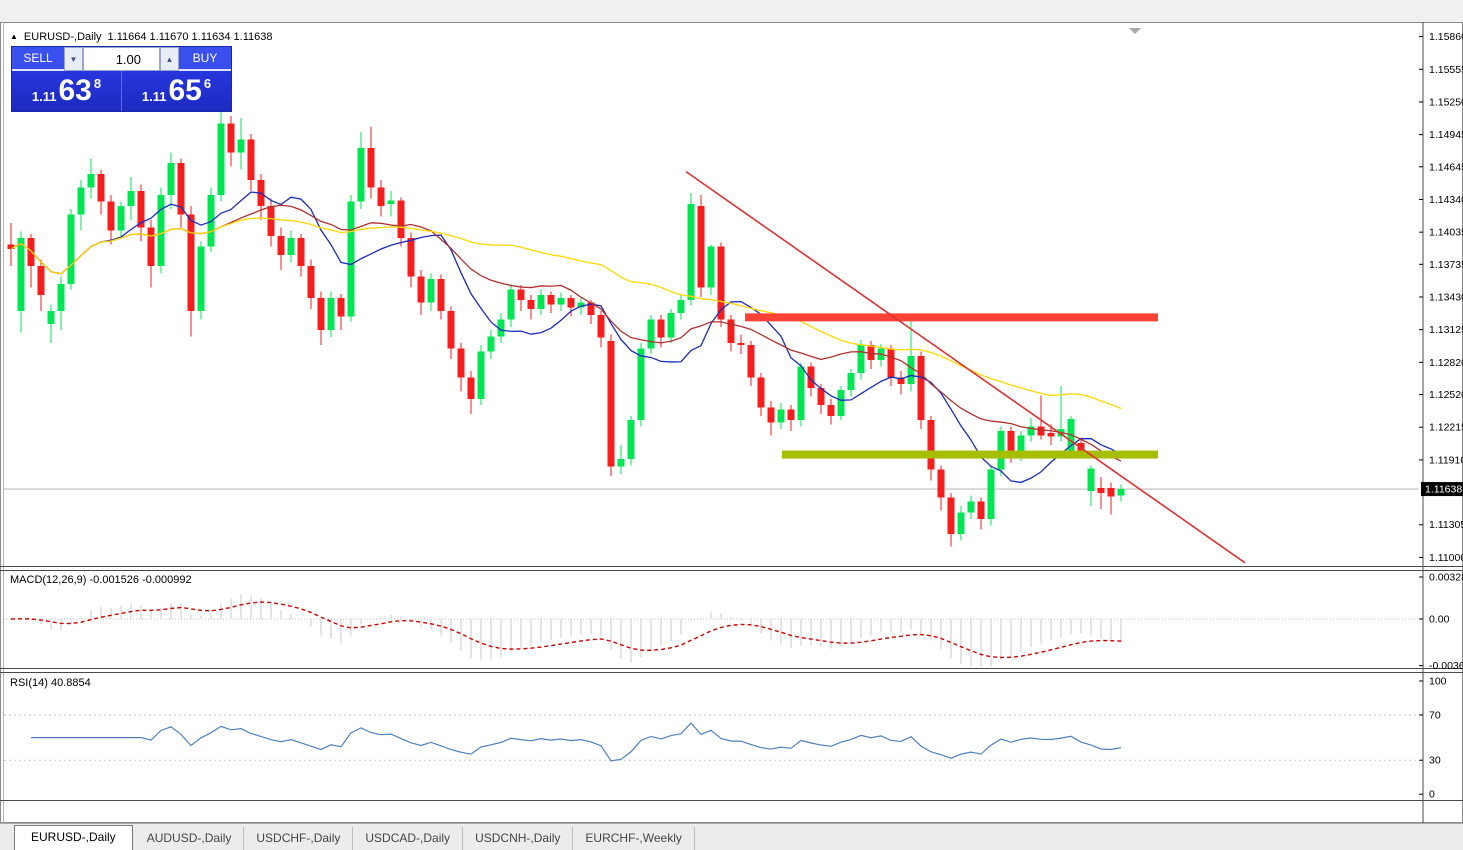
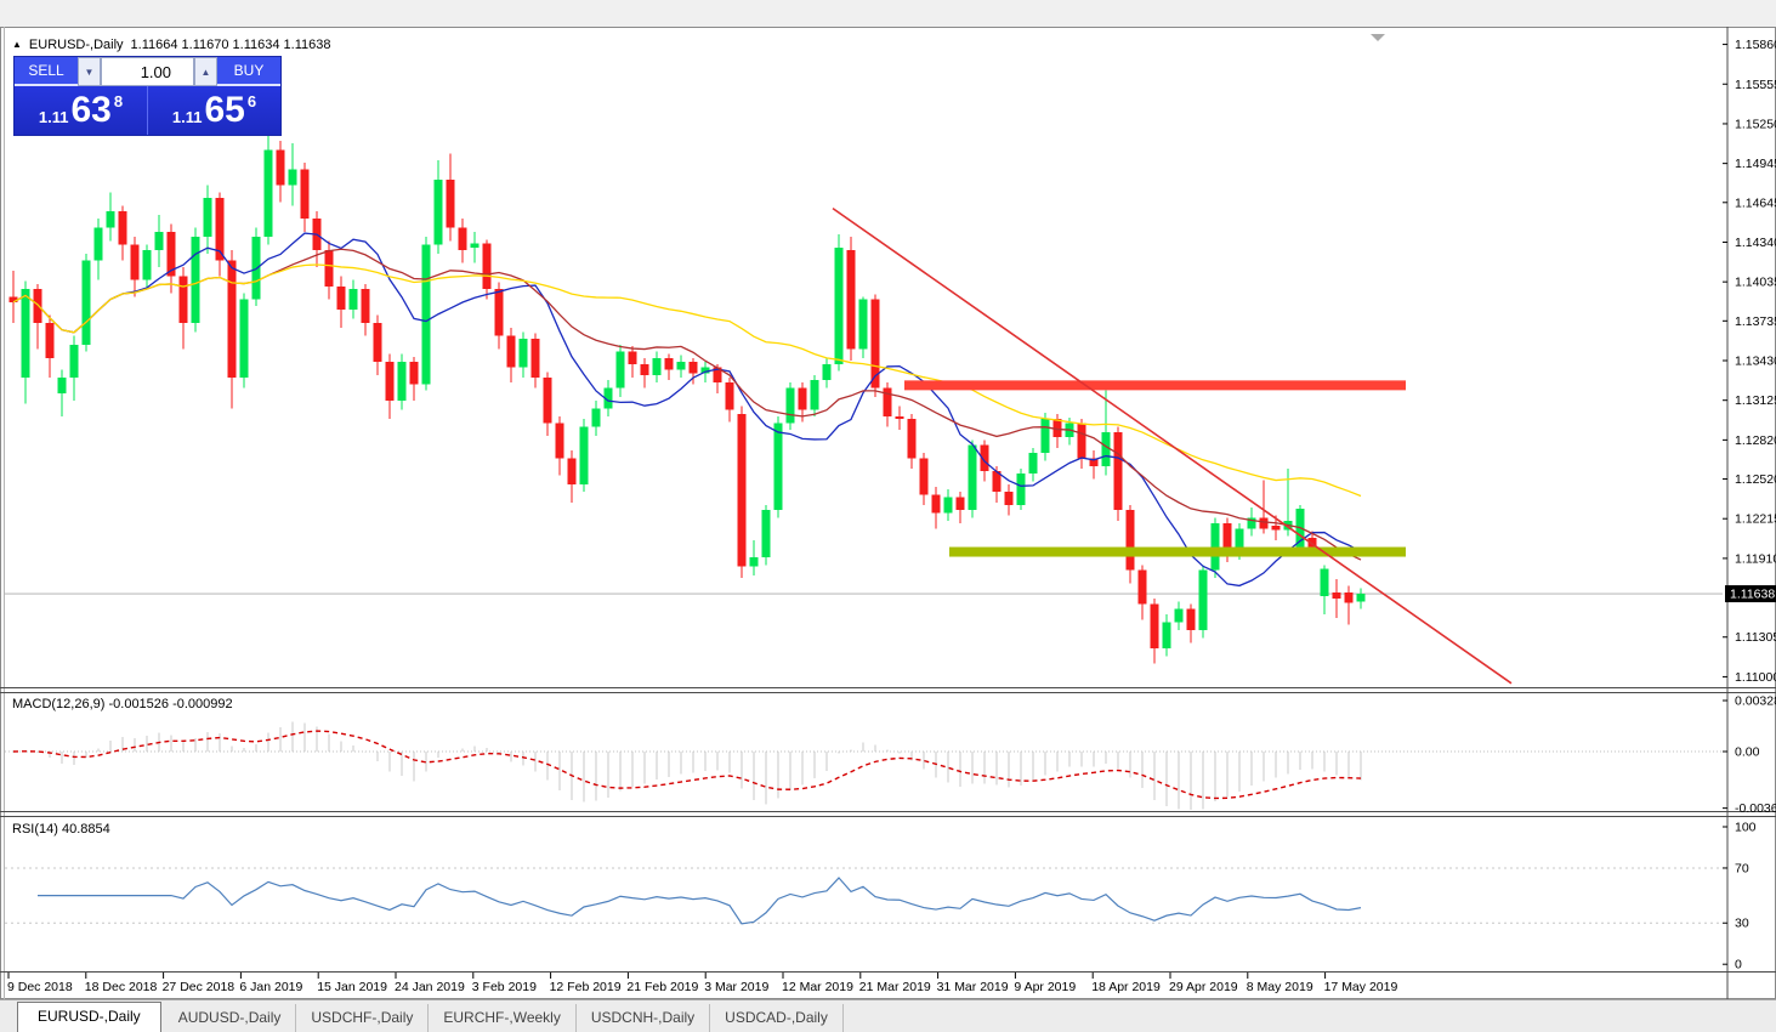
  1.1586
  1.1555
  1.1525
  1.1494
  1.1464
  1.1434
  1.1403
  1.1373
  1.1343
  1.1312
  1.1282
  1.1252
  1.1221
  1.1191
  1.1130
  1.1100
  1.11638
  0.0032
  0.00
  -0.0036
  100
  70
  30
  0
+ 9 Dec 2018
+ 18 Dec 2018
+ 27 Dec 2018
+ 6 Jan 2019
+ 15 Jan 2019
+ 24 Jan 2019
+ 3 Feb 2019
+ 12 Feb 2019
+ 21 Feb 2019
+ 3 Mar 2019
+ 12 Mar 2019
+ 21 Mar 2019
+ 31 Mar 2019
+ 9 Apr 2019
+ 18 Apr 2019
+ 29 Apr 2019
+ 8 May 2019
+ 17 May 2019
  ▲
  EURUSD-,Daily
  1.11664 1.11670 1.11634 1.11638
  SELL
  ▼
  1.00
  ▲
  BUY
  1.11
  63
  8
  1.11
  65
  6
  MACD(12,26,9) -0.001526 -0.000992
  RSI(14) 40.8854
  EURUSD-,Daily
  AUDUSD-,Daily
  USDCHF-,Daily
- USDCAD-,Daily
+ EURCHF-,Weekly
  USDCNH-,Daily
- EURCHF-,Weekly
+ USDCAD-,Daily
